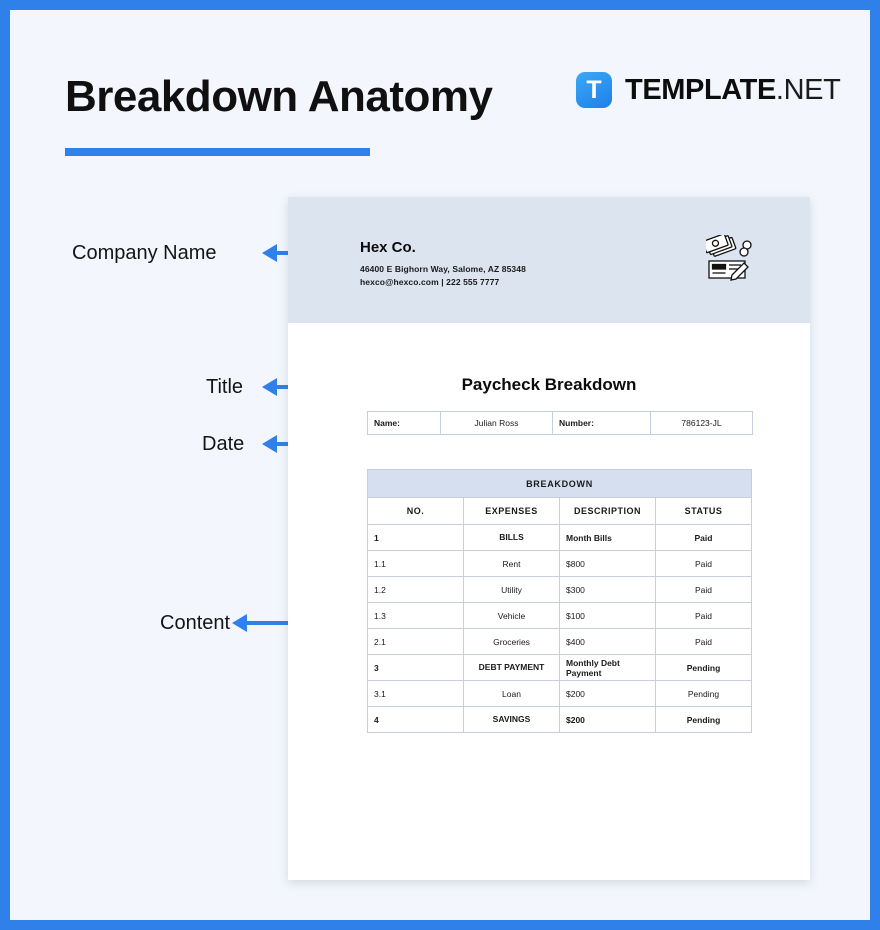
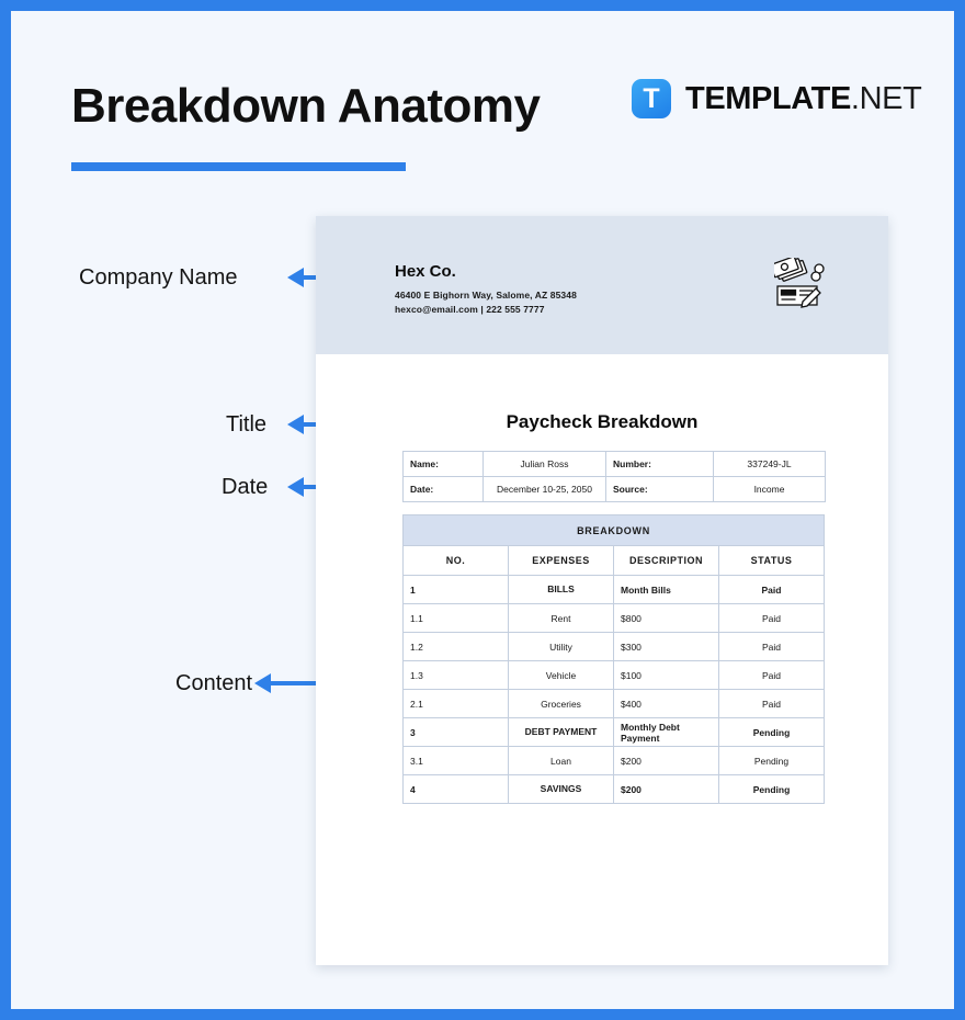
  Breakdown Anatomy
  T
  TEMPLATE.NET
  Company Name
  Title
  Date
  Content
  Hex Co.
  46400 E Bighorn Way, Salome, AZ 85348
- hexco@hexco.com | 222 555 7777
+ hexco@email.com | 222 555 7777
  Paycheck Breakdown
- Name:	Julian Ross	Number:	786123-JL
+ Name:	Julian Ross	Number:	337249-JL
+ Date:	December 10-25, 2050	Source:	Income
  BREAKDOWN
  NO.	EXPENSES	DESCRIPTION	STATUS
  1	BILLS	Month Bills	Paid
  1.1	Rent	$800	Paid
  1.2	Utility	$300	Paid
  1.3	Vehicle	$100	Paid
  2.1	Groceries	$400	Paid
  3	DEBT PAYMENT	Monthly Debt Payment	Pending
  3.1	Loan	$200	Pending
  4	SAVINGS	$200	Pending
